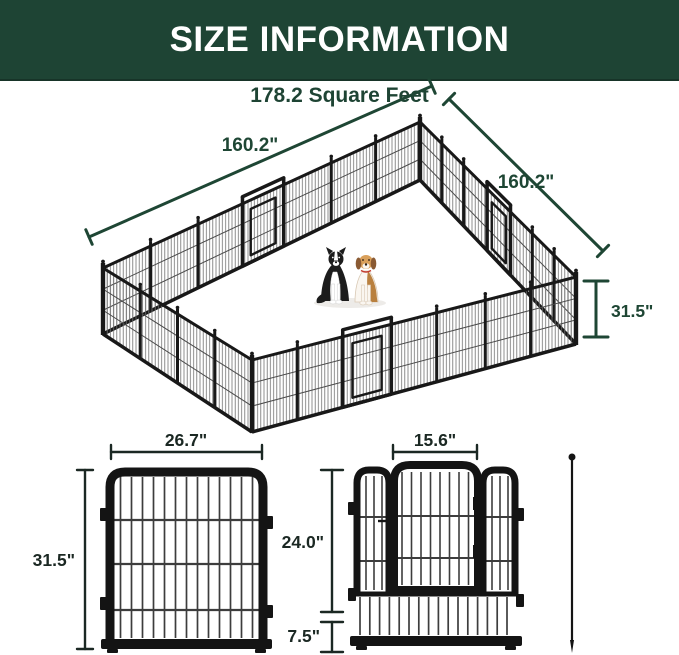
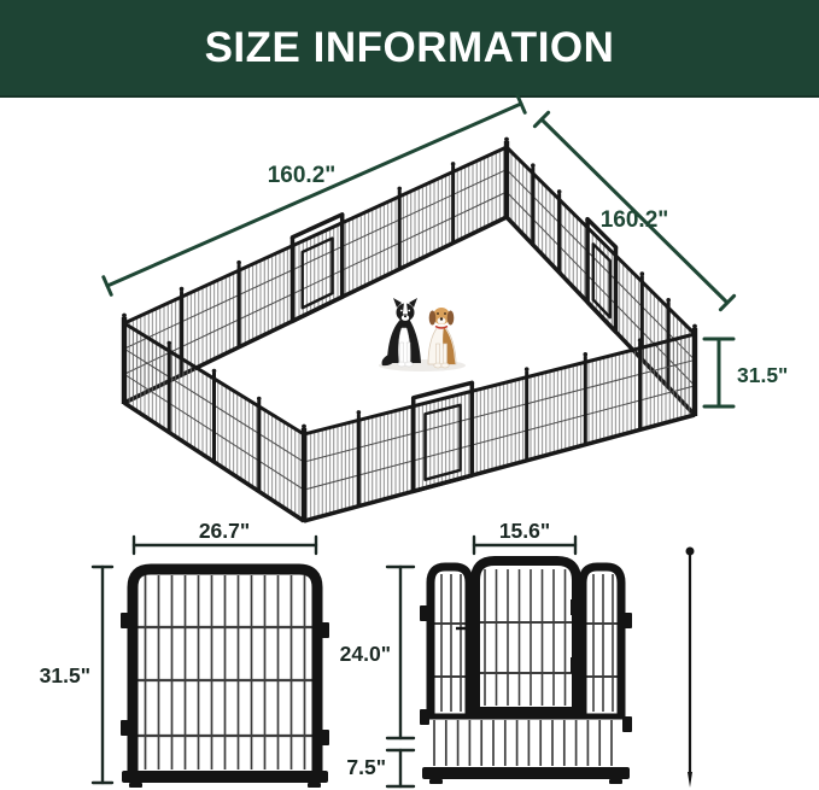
  SIZE INFORMATION
- 178.2 Square Feet
  160.2"
  160.2"
  31.5"
  26.7"
  31.5"
  15.6"
  24.0"
  7.5"
